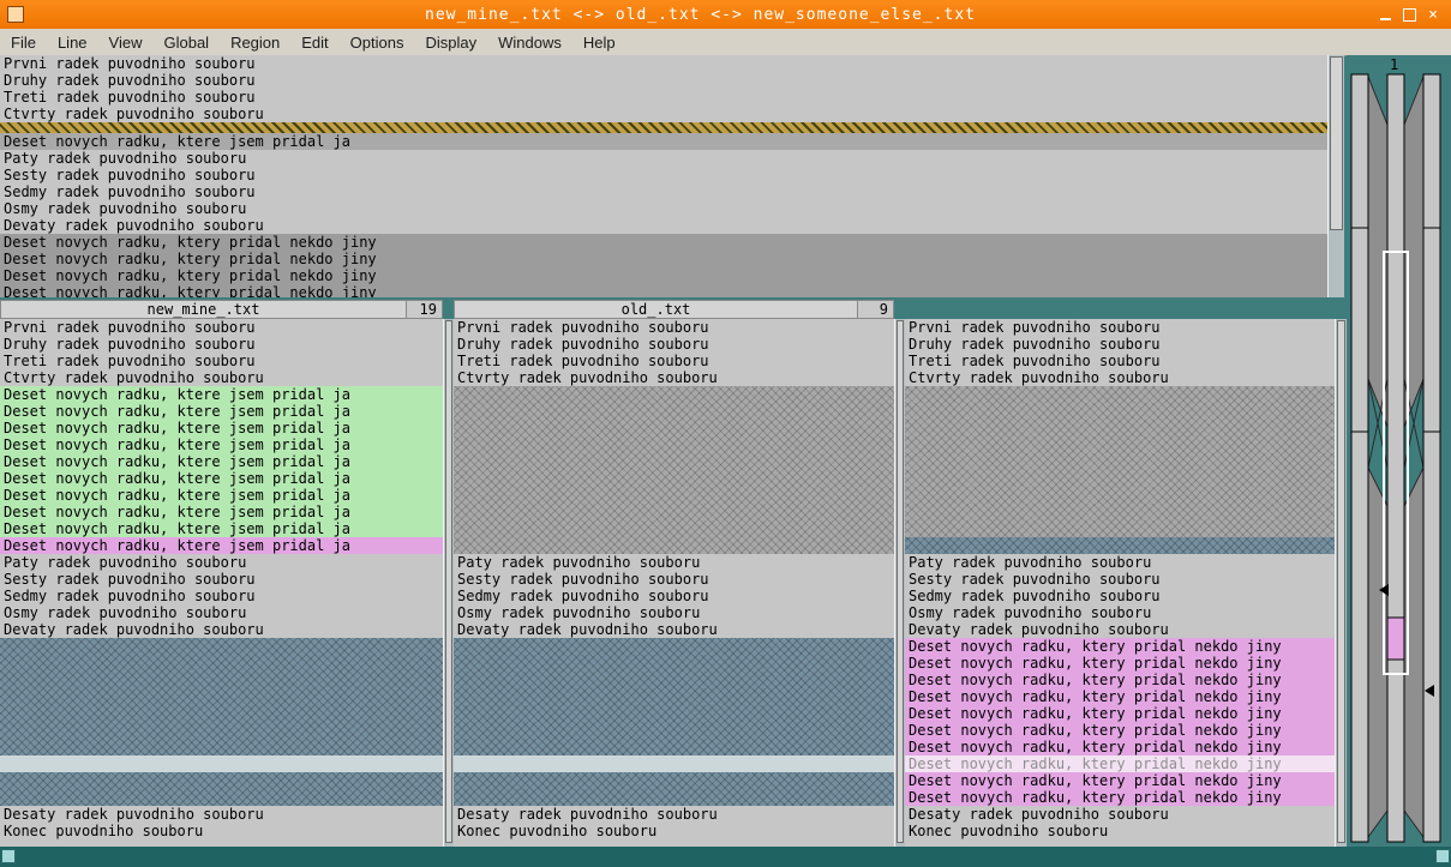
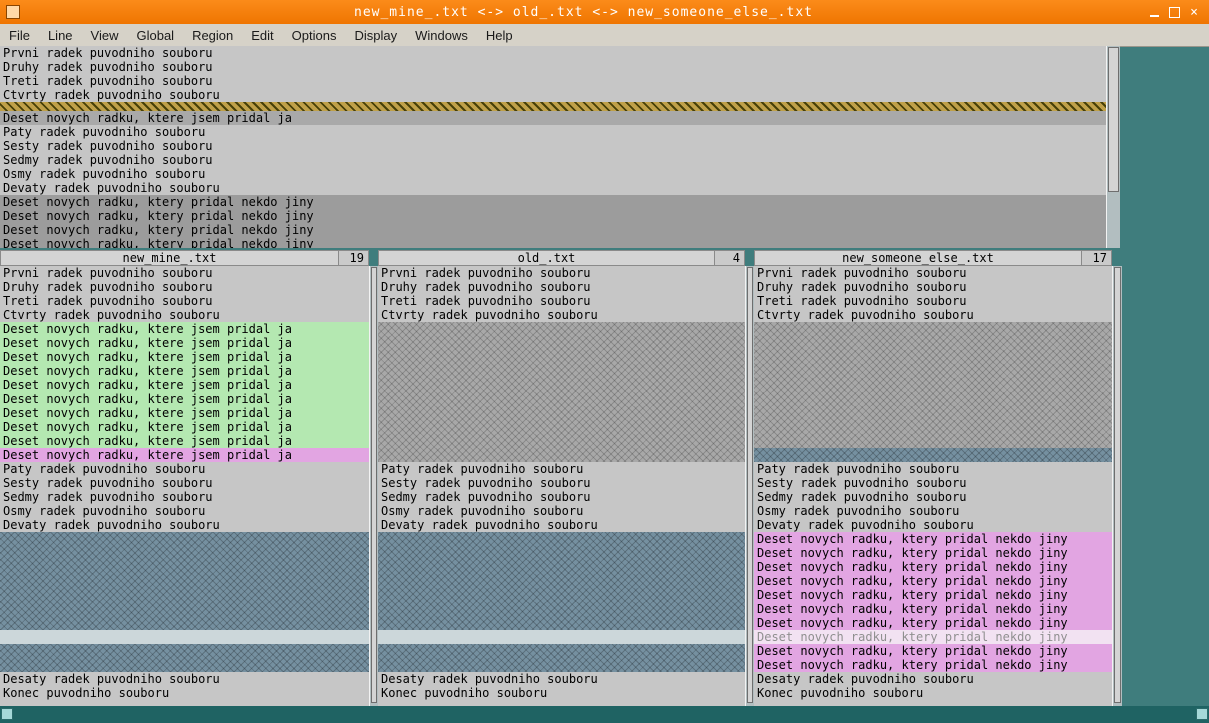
  new_mine_.txt <-> old_.txt <-> new_someone_else_.txt
  ×
  File
  Line
  View
  Global
  Region
  Edit
  Options
  Display
  Windows
  Help
  Prvni radek puvodniho souboru
  Druhy radek puvodniho souboru
  Treti radek puvodniho souboru
  Ctvrty radek puvodniho souboru
  Deset novych radku, ktere jsem pridal ja
  Paty radek puvodniho souboru
  Sesty radek puvodniho souboru
  Sedmy radek puvodniho souboru
  Osmy radek puvodniho souboru
  Devaty radek puvodniho souboru
  Deset novych radku, ktery pridal nekdo jiny
  Deset novych radku, ktery pridal nekdo jiny
  Deset novych radku, ktery pridal nekdo jiny
  Deset novych radku, ktery pridal nekdo jiny
  new_mine_.txt
  19
  old_.txt
- 9
+ 4
+ new_someone_else_.txt
+ 17
  Prvni radek puvodniho souboru
  Druhy radek puvodniho souboru
  Treti radek puvodniho souboru
  Ctvrty radek puvodniho souboru
  Deset novych radku, ktere jsem pridal ja
  Deset novych radku, ktere jsem pridal ja
  Deset novych radku, ktere jsem pridal ja
  Deset novych radku, ktere jsem pridal ja
  Deset novych radku, ktere jsem pridal ja
  Deset novych radku, ktere jsem pridal ja
  Deset novych radku, ktere jsem pridal ja
  Deset novych radku, ktere jsem pridal ja
  Deset novych radku, ktere jsem pridal ja
  Deset novych radku, ktere jsem pridal ja
  Paty radek puvodniho souboru
  Sesty radek puvodniho souboru
  Sedmy radek puvodniho souboru
  Osmy radek puvodniho souboru
  Devaty radek puvodniho souboru
  Desaty radek puvodniho souboru
  Konec puvodniho souboru
  Prvni radek puvodniho souboru
  Druhy radek puvodniho souboru
  Treti radek puvodniho souboru
  Ctvrty radek puvodniho souboru
  Paty radek puvodniho souboru
  Sesty radek puvodniho souboru
  Sedmy radek puvodniho souboru
  Osmy radek puvodniho souboru
  Devaty radek puvodniho souboru
  Desaty radek puvodniho souboru
  Konec puvodniho souboru
  Prvni radek puvodniho souboru
  Druhy radek puvodniho souboru
  Treti radek puvodniho souboru
  Ctvrty radek puvodniho souboru
  Paty radek puvodniho souboru
  Sesty radek puvodniho souboru
  Sedmy radek puvodniho souboru
  Osmy radek puvodniho souboru
  Devaty radek puvodniho souboru
  Deset novych radku, ktery pridal nekdo jiny
  Deset novych radku, ktery pridal nekdo jiny
  Deset novych radku, ktery pridal nekdo jiny
  Deset novych radku, ktery pridal nekdo jiny
  Deset novych radku, ktery pridal nekdo jiny
  Deset novych radku, ktery pridal nekdo jiny
  Deset novych radku, ktery pridal nekdo jiny
  Deset novych radku, ktery pridal nekdo jiny
  Deset novych radku, ktery pridal nekdo jiny
  Deset novych radku, ktery pridal nekdo jiny
  Desaty radek puvodniho souboru
  Konec puvodniho souboru
- 1
